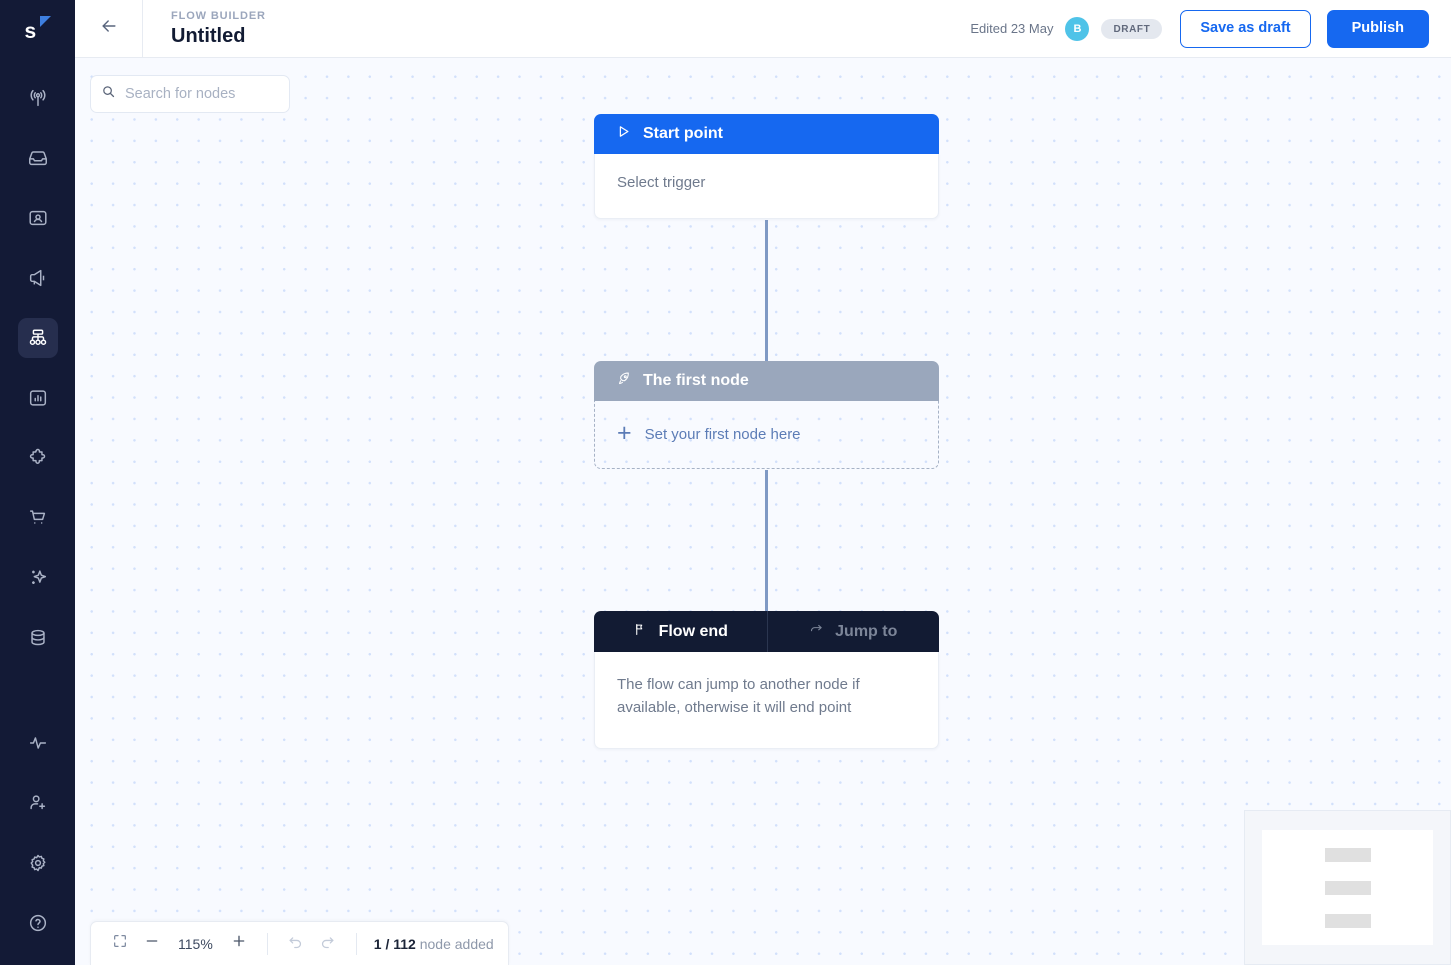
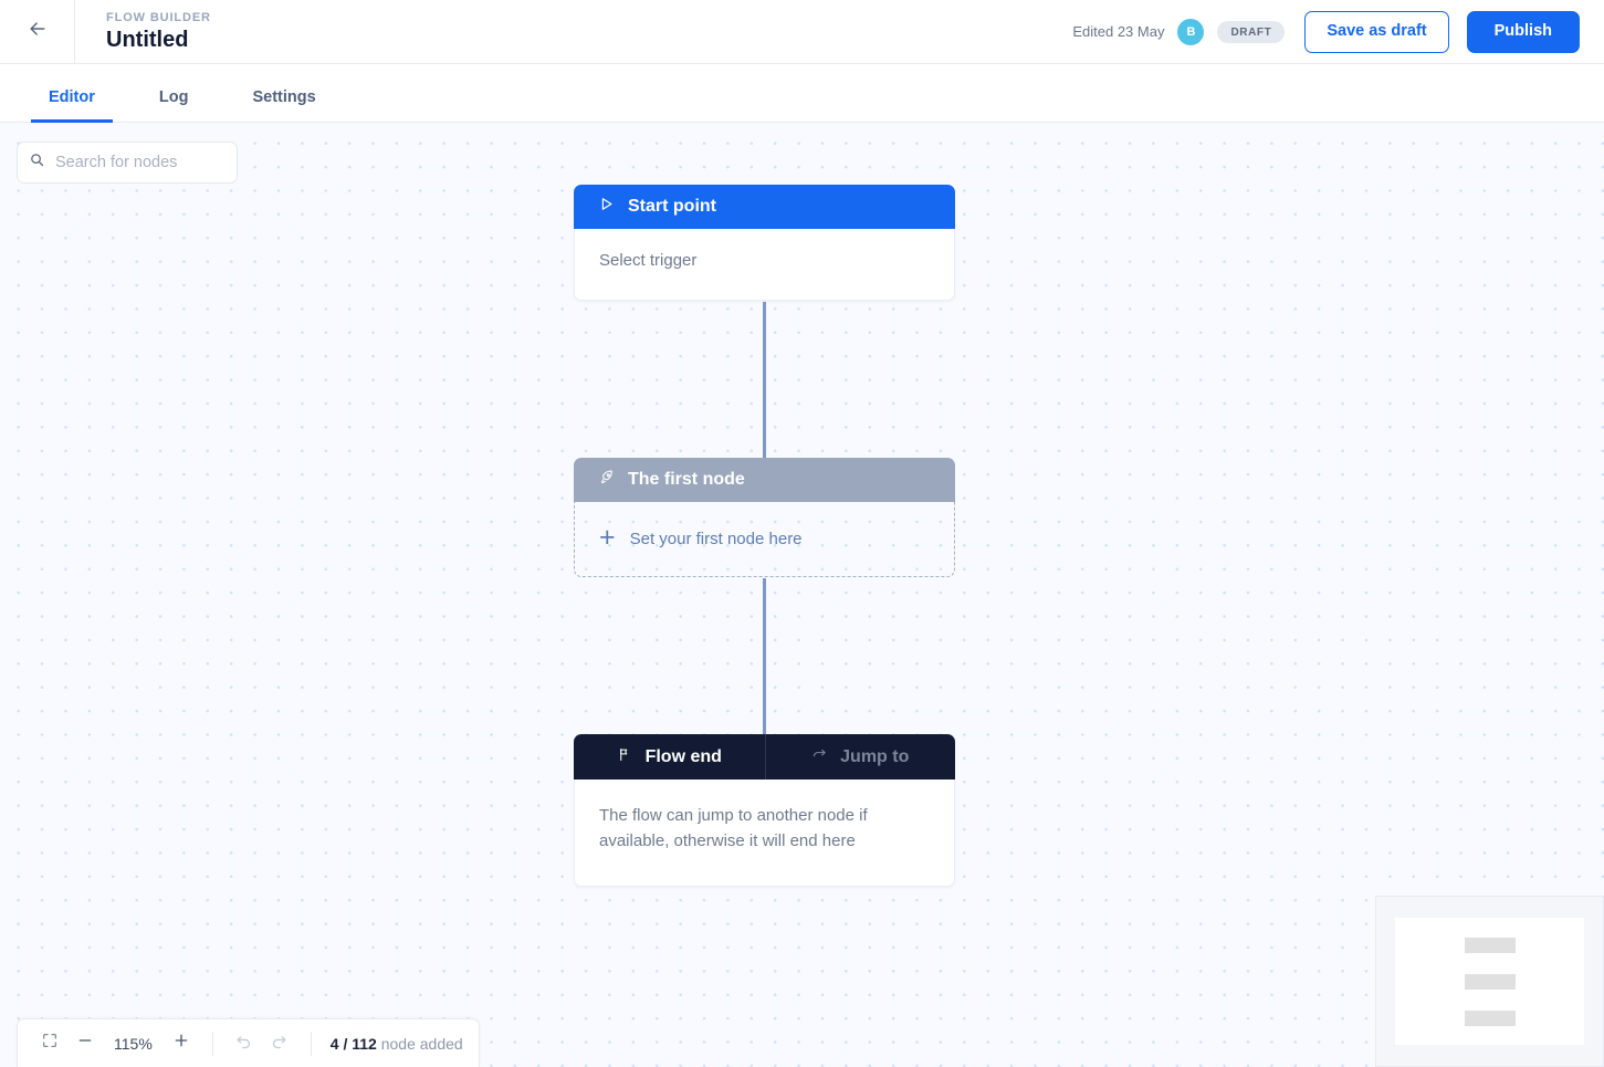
- s
  FLOW BUILDER
  Untitled
  Edited 23 May
  B
  DRAFT
  Save as draft
  Publish
+ Editor
+ Log
+ Settings
  Search for nodes
  Start point
  Select trigger
  The first node
  +
  Set your first node here
  Flow end
  Jump to
- The flow can jump to another node if available, otherwise it will end point
+ The flow can jump to another node if available, otherwise it will end here
  115%
- 1 / 112 node added
+ 4 / 112 node added
